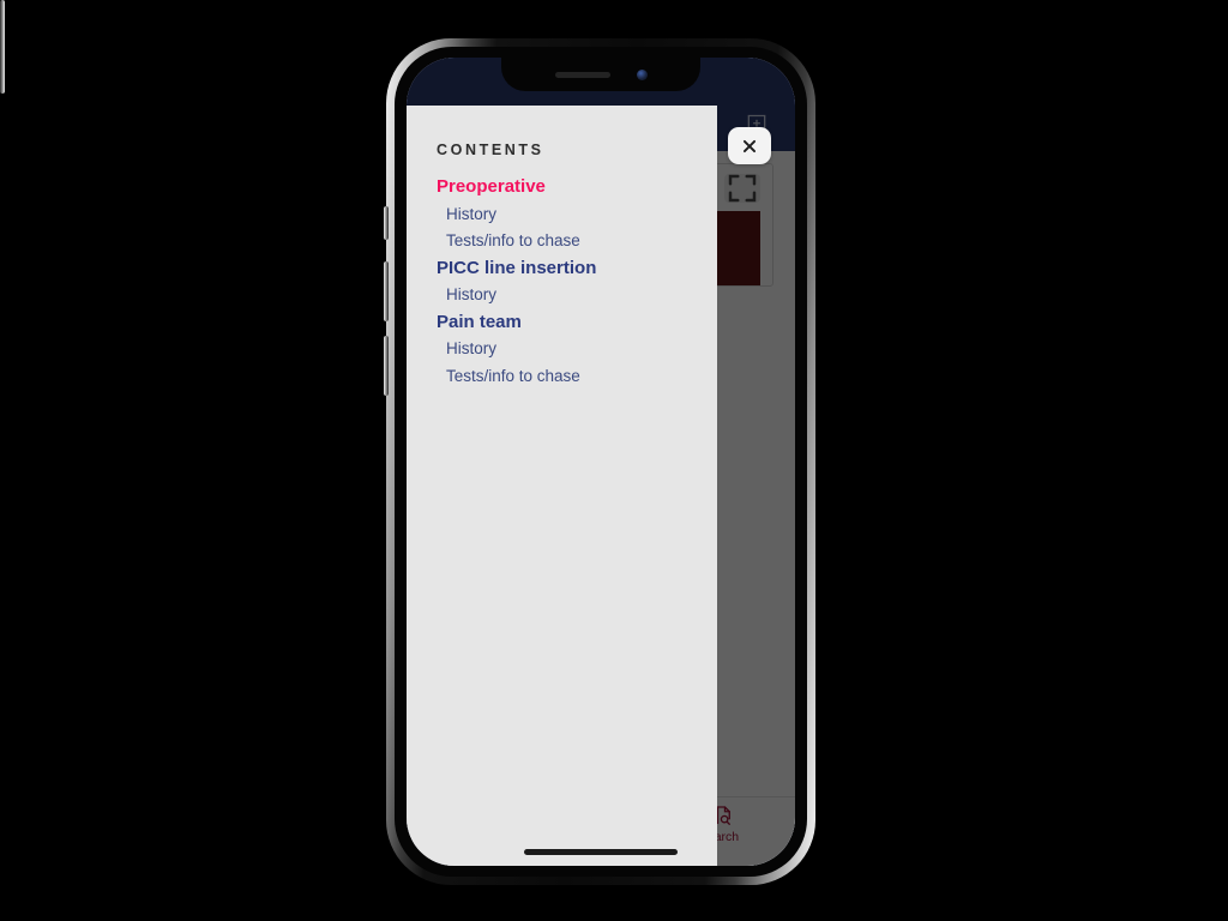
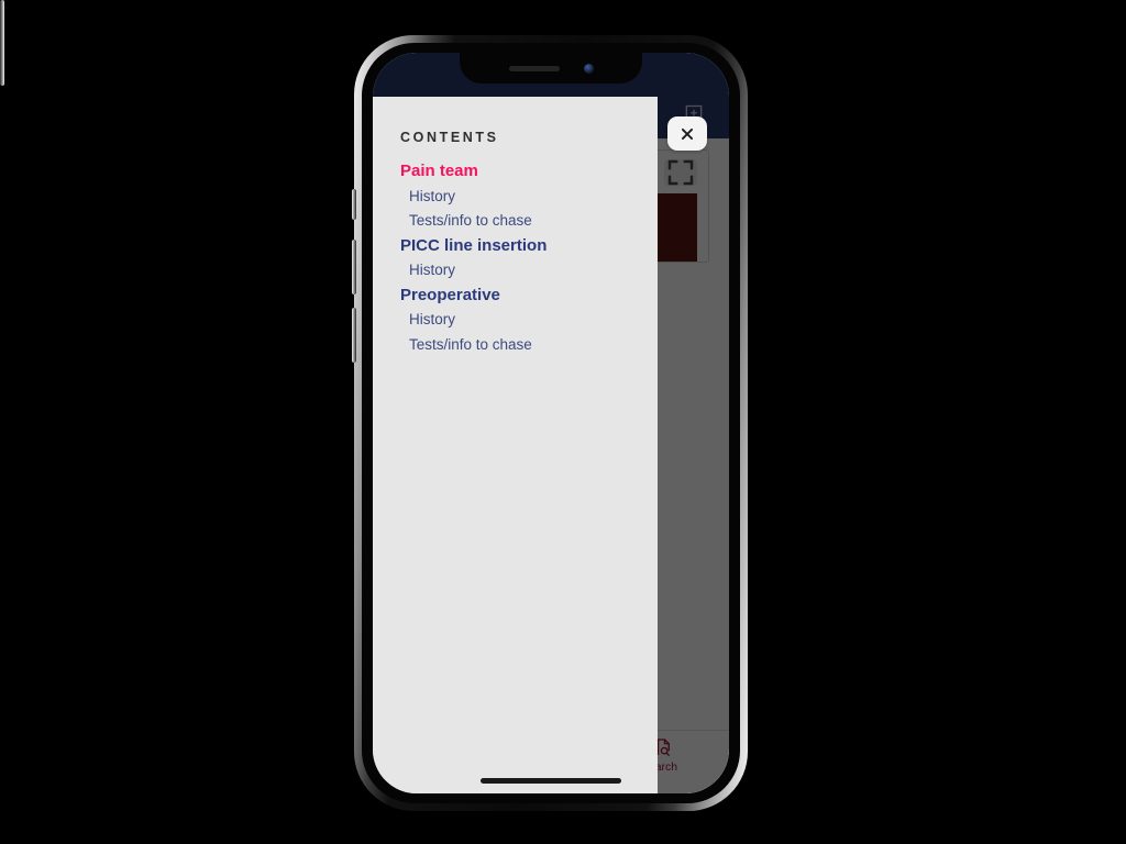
  arch
  CONTENTS
- Preoperative
+ Pain team
  History
  Tests/info to chase
  PICC line insertion
  History
- Pain team
+ Preoperative
  History
  Tests/info to chase
